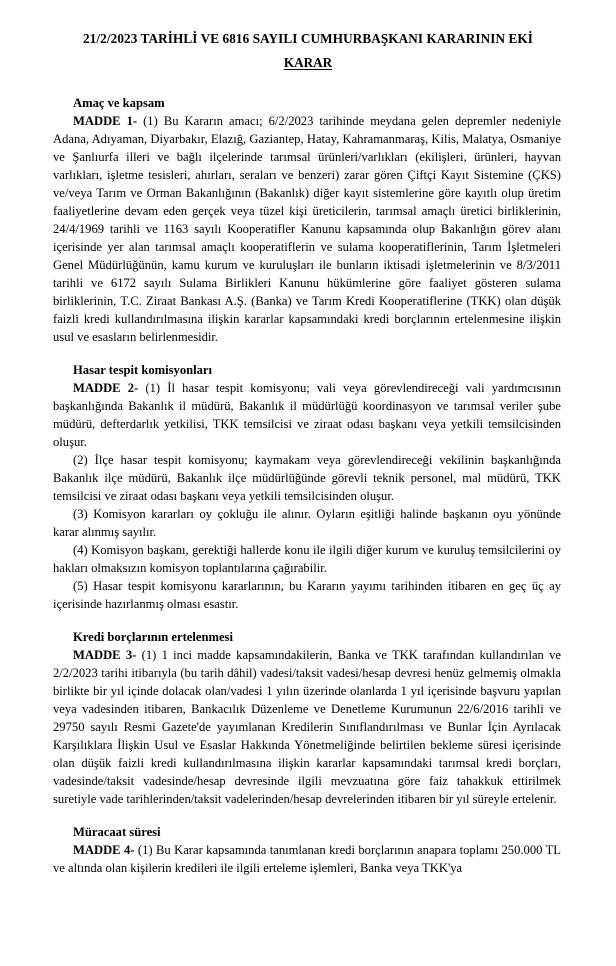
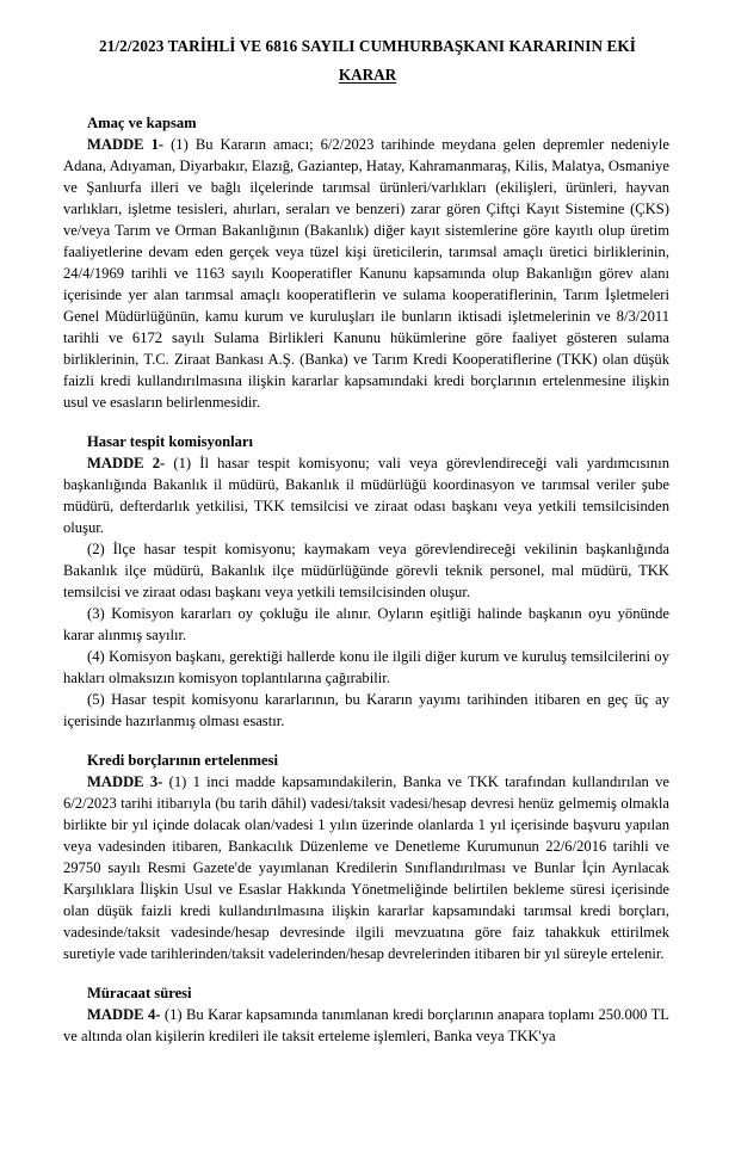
  21/2/2023 TARİHLİ VE 6816 SAYILI CUMHURBAŞKANI KARARININ EKİ
  KARAR
  Amaç ve kapsam
  MADDE 1- (1) Bu Kararın amacı; 6/2/2023 tarihinde meydana gelen depremler nedeniyle Adana, Adıyaman, Diyarbakır, Elazığ, Gaziantep, Hatay, Kahramanmaraş, Kilis, Malatya, Osmaniye ve Şanlıurfa illeri ve bağlı ilçelerinde tarımsal ürünleri/varlıkları (ekilişleri, ürünleri, hayvan varlıkları, işletme tesisleri, ahırları, seraları ve benzeri) zarar gören Çiftçi Kayıt Sistemine (ÇKS) ve/veya Tarım ve Orman Bakanlığının (Bakanlık) diğer kayıt sistemlerine göre kayıtlı olup üretim faaliyetlerine devam eden gerçek veya tüzel kişi üreticilerin, tarımsal amaçlı üretici birliklerinin, 24/4/1969 tarihli ve 1163 sayılı Kooperatifler Kanunu kapsamında olup Bakanlığın görev alanı içerisinde yer alan tarımsal amaçlı kooperatiflerin ve sulama kooperatiflerinin, Tarım İşletmeleri Genel Müdürlüğünün, kamu kurum ve kuruluşları ile bunların iktisadi işletmelerinin ve 8/3/2011 tarihli ve 6172 sayılı Sulama Birlikleri Kanunu hükümlerine göre faaliyet gösteren sulama birliklerinin, T.C. Ziraat Bankası A.Ş. (Banka) ve Tarım Kredi Kooperatiflerine (TKK) olan düşük faizli kredi kullandırılmasına ilişkin kararlar kapsamındaki kredi borçlarının ertelenmesine ilişkin usul ve esasların belirlenmesidir.
  Hasar tespit komisyonları
  MADDE 2- (1) İl hasar tespit komisyonu; vali veya görevlendireceği vali yardımcısının başkanlığında Bakanlık il müdürü, Bakanlık il müdürlüğü koordinasyon ve tarımsal veriler şube müdürü, defterdarlık yetkilisi, TKK temsilcisi ve ziraat odası başkanı veya yetkili temsilcisinden oluşur.
  (2) İlçe hasar tespit komisyonu; kaymakam veya görevlendireceği vekilinin başkanlığında Bakanlık ilçe müdürü, Bakanlık ilçe müdürlüğünde görevli teknik personel, mal müdürü, TKK temsilcisi ve ziraat odası başkanı veya yetkili temsilcisinden oluşur.
  (3) Komisyon kararları oy çokluğu ile alınır. Oyların eşitliği halinde başkanın oyu yönünde karar alınmış sayılır.
  (4) Komisyon başkanı, gerektiği hallerde konu ile ilgili diğer kurum ve kuruluş temsilcilerini oy hakları olmaksızın komisyon toplantılarına çağırabilir.
  (5) Hasar tespit komisyonu kararlarının, bu Kararın yayımı tarihinden itibaren en geç üç ay içerisinde hazırlanmış olması esastır.
  Kredi borçlarının ertelenmesi
- MADDE 3- (1) 1 inci madde kapsamındakilerin, Banka ve TKK tarafından kullandırılan ve 2/2/2023 tarihi itibarıyla (bu tarih dâhil) vadesi/taksit vadesi/hesap devresi henüz gelmemiş olmakla birlikte bir yıl içinde dolacak olan/vadesi 1 yılın üzerinde olanlarda 1 yıl içerisinde başvuru yapılan veya vadesinden itibaren, Bankacılık Düzenleme ve Denetleme Kurumunun 22/6/2016 tarihli ve 29750 sayılı Resmi Gazete'de yayımlanan Kredilerin Sınıflandırılması ve Bunlar İçin Ayrılacak Karşılıklara İlişkin Usul ve Esaslar Hakkında Yönetmeliğinde belirtilen bekleme süresi içerisinde olan düşük faizli kredi kullandırılmasına ilişkin kararlar kapsamındaki tarımsal kredi borçları, vadesinde/taksit vadesinde/hesap devresinde ilgili mevzuatına göre faiz tahakkuk ettirilmek suretiyle vade tarihlerinden/taksit vadelerinden/hesap devrelerinden itibaren bir yıl süreyle ertelenir.
+ MADDE 3- (1) 1 inci madde kapsamındakilerin, Banka ve TKK tarafından kullandırılan ve 6/2/2023 tarihi itibarıyla (bu tarih dâhil) vadesi/taksit vadesi/hesap devresi henüz gelmemiş olmakla birlikte bir yıl içinde dolacak olan/vadesi 1 yılın üzerinde olanlarda 1 yıl içerisinde başvuru yapılan veya vadesinden itibaren, Bankacılık Düzenleme ve Denetleme Kurumunun 22/6/2016 tarihli ve 29750 sayılı Resmi Gazete'de yayımlanan Kredilerin Sınıflandırılması ve Bunlar İçin Ayrılacak Karşılıklara İlişkin Usul ve Esaslar Hakkında Yönetmeliğinde belirtilen bekleme süresi içerisinde olan düşük faizli kredi kullandırılmasına ilişkin kararlar kapsamındaki tarımsal kredi borçları, vadesinde/taksit vadesinde/hesap devresinde ilgili mevzuatına göre faiz tahakkuk ettirilmek suretiyle vade tarihlerinden/taksit vadelerinden/hesap devrelerinden itibaren bir yıl süreyle ertelenir.
  Müracaat süresi
- MADDE 4- (1) Bu Karar kapsamında tanımlanan kredi borçlarının anapara toplamı 250.000 TL ve altında olan kişilerin kredileri ile ilgili erteleme işlemleri, Banka veya TKK'ya
+ MADDE 4- (1) Bu Karar kapsamında tanımlanan kredi borçlarının anapara toplamı 250.000 TL ve altında olan kişilerin kredileri ile taksit erteleme işlemleri, Banka veya TKK'ya
